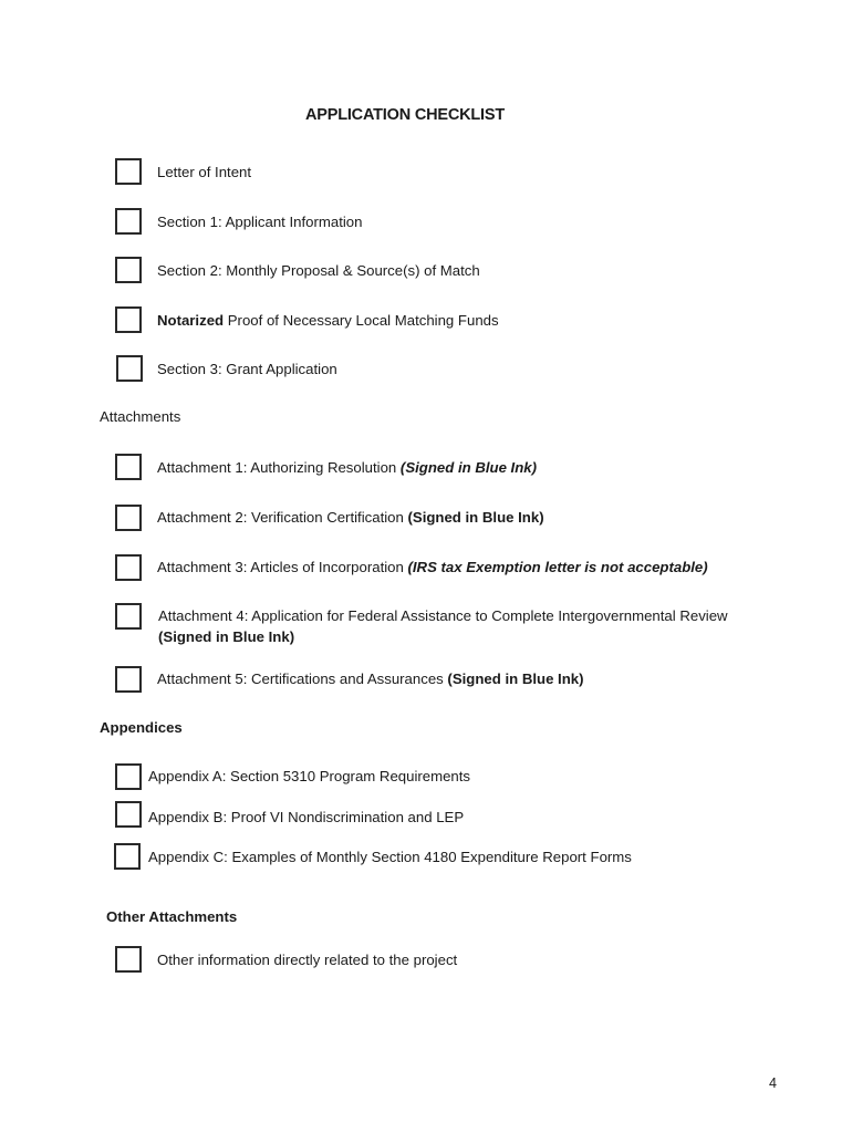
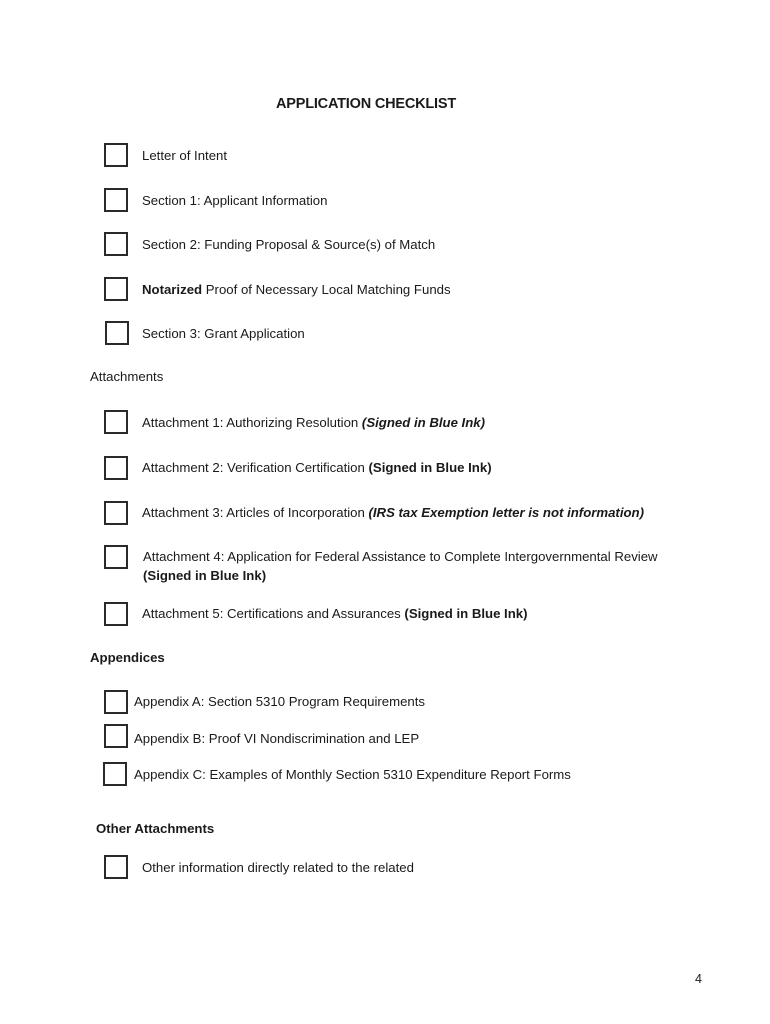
  APPLICATION CHECKLIST
  Letter of Intent
  Section 1: Applicant Information
- Section 2: Monthly Proposal & Source(s) of Match
+ Section 2: Funding Proposal & Source(s) of Match
  Notarized Proof of Necessary Local Matching Funds
  Section 3: Grant Application
  Attachments
  Attachment 1: Authorizing Resolution (Signed in Blue Ink)
  Attachment 2: Verification Certification (Signed in Blue Ink)
- Attachment 3: Articles of Incorporation (IRS tax Exemption letter is not acceptable)
+ Attachment 3: Articles of Incorporation (IRS tax Exemption letter is not information)
  Attachment 4: Application for Federal Assistance to Complete Intergovernmental Review (Signed in Blue Ink)
  Attachment 5: Certifications and Assurances (Signed in Blue Ink)
  Appendices
  Appendix A: Section 5310 Program Requirements
  Appendix B: Proof VI Nondiscrimination and LEP
- Appendix C: Examples of Monthly Section 4180 Expenditure Report Forms
+ Appendix C: Examples of Monthly Section 5310 Expenditure Report Forms
  Other Attachments
- Other information directly related to the project
+ Other information directly related to the related
  4
